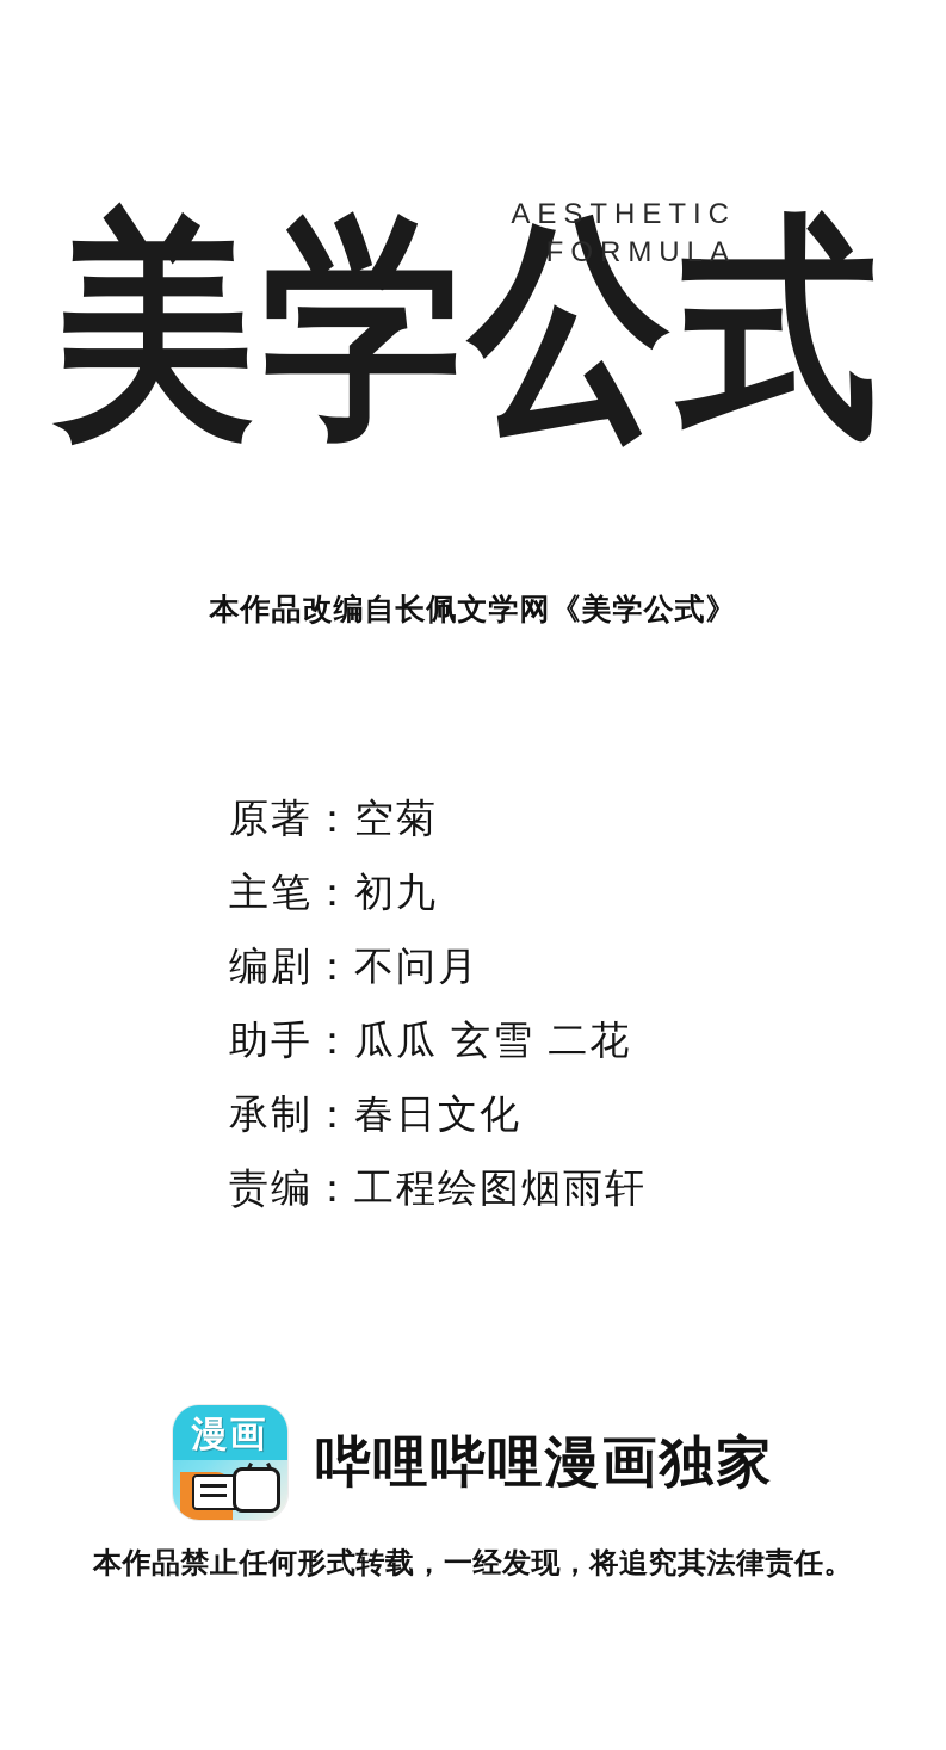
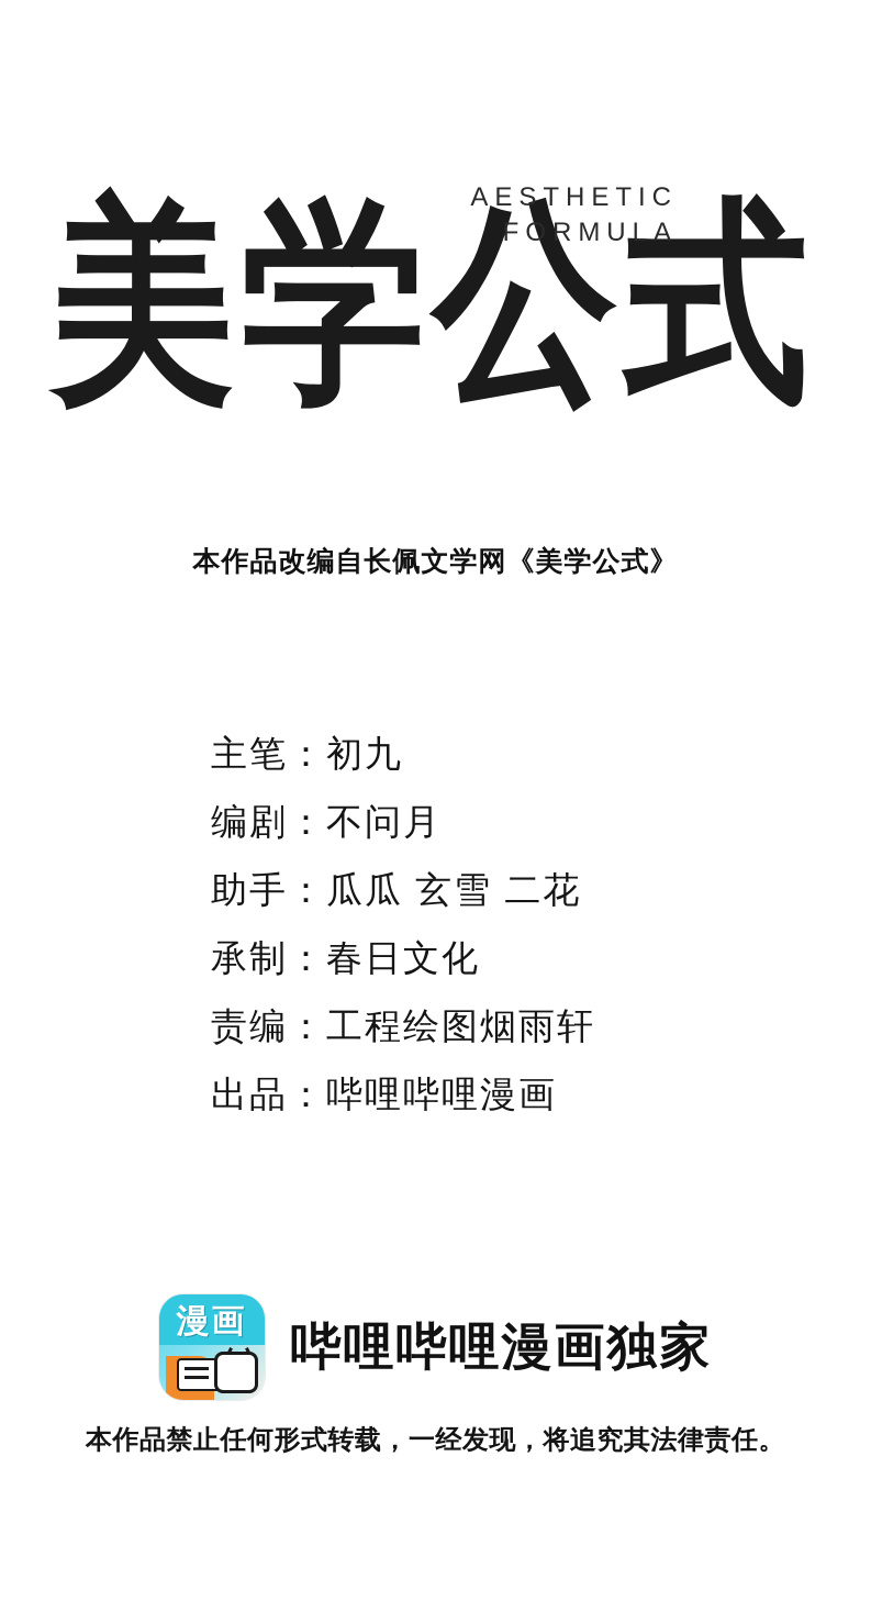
  美学公式
  AESTHETIC
  FORMULA
  本作品改编自长佩文学网《美学公式》
- 原著：空菊
  主笔：初九
  编剧：不问月
  助手：瓜瓜 玄雪 二花
  承制：春日文化
  责编：工程绘图烟雨轩
+ 出品：哔哩哔哩漫画
  漫画
  哔哩哔哩漫画独家
  本作品禁止任何形式转载，一经发现，将追究其法律责任。
